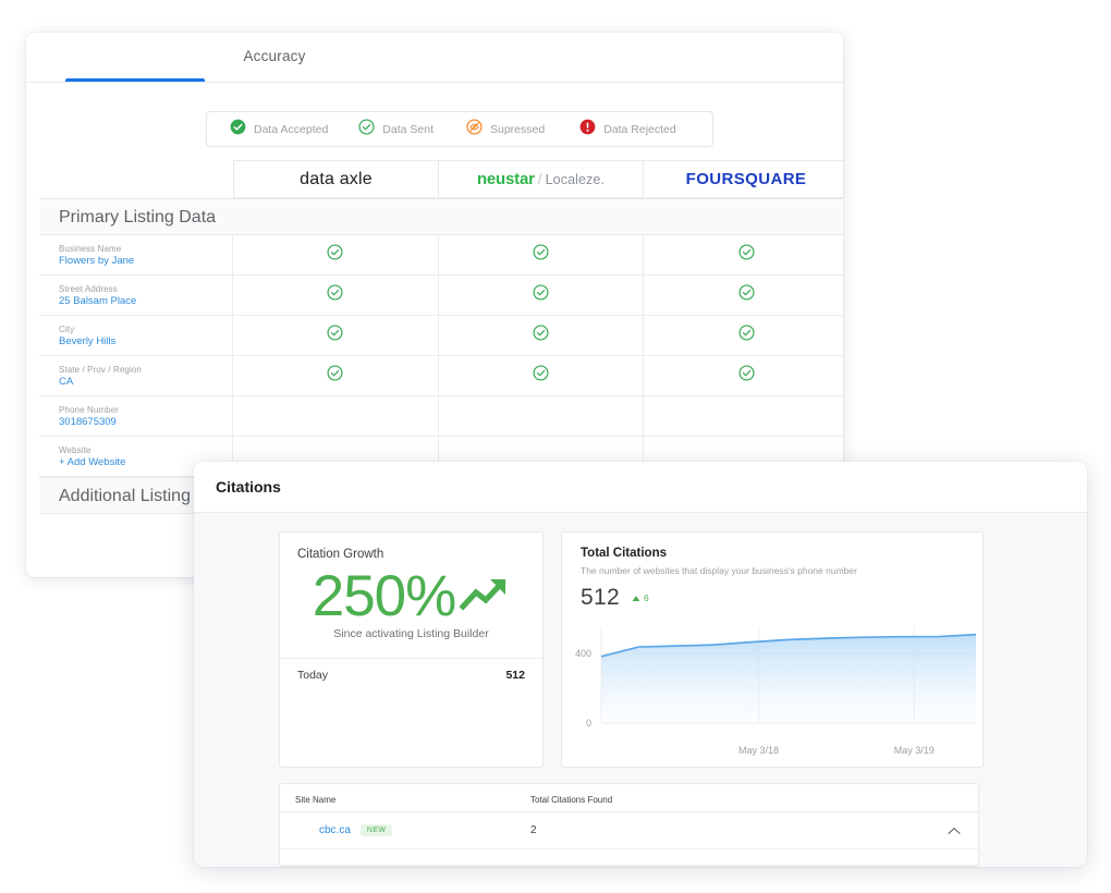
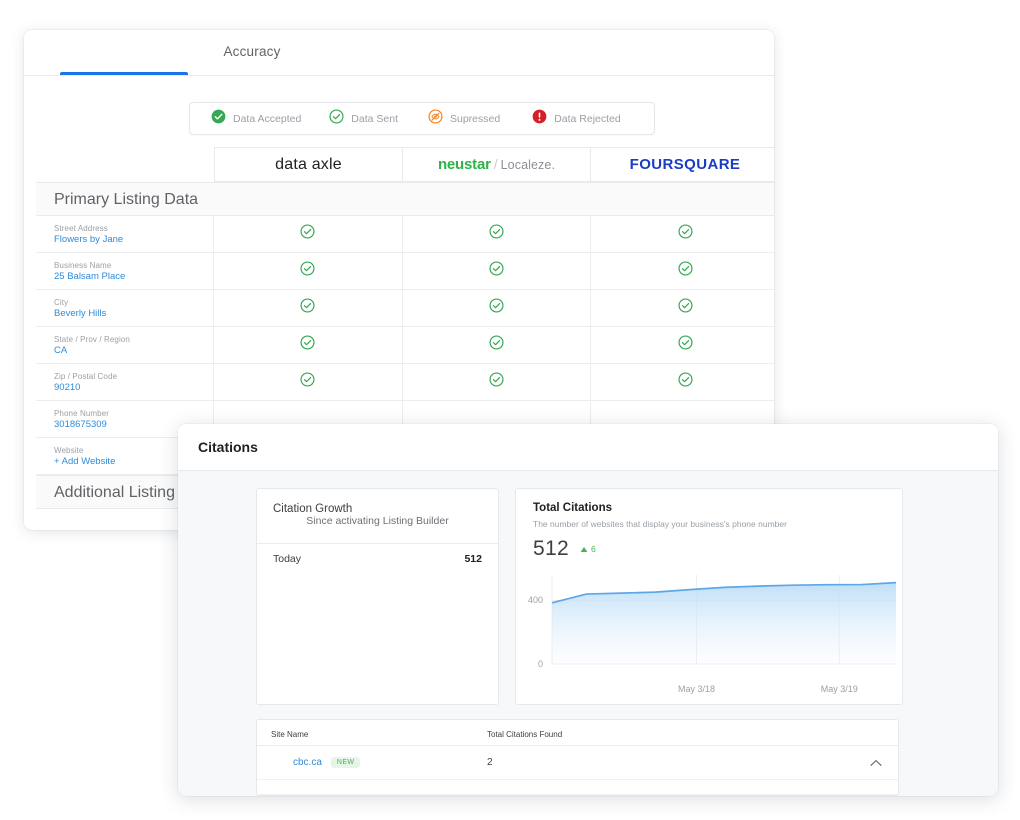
  Accuracy
  Data Accepted
  Data Sent
  Supressed
  Data Rejected
  data axle
  neustar
  /
  Localeze.
  FOURSQUARE
  Primary Listing Data
- Business Name
+ Street Address
  Flowers by Jane
- Street Address
+ Business Name
  25 Balsam Place
  City
  Beverly Hills
  State / Prov / Region
  CA
+ Zip / Postal Code
+ 90210
  Phone Number
  3018675309
  Website
  + Add Website
  Additional Listing
  Citations
  Citation Growth
- 250%
  Since activating Listing Builder
  Today
  512
  Total Citations
  The number of websites that display your business's phone number
  512
  6
  400
  0
  May 3/18
  May 3/19
  Site Name
  Total Citations Found
  cbc.ca
  2
